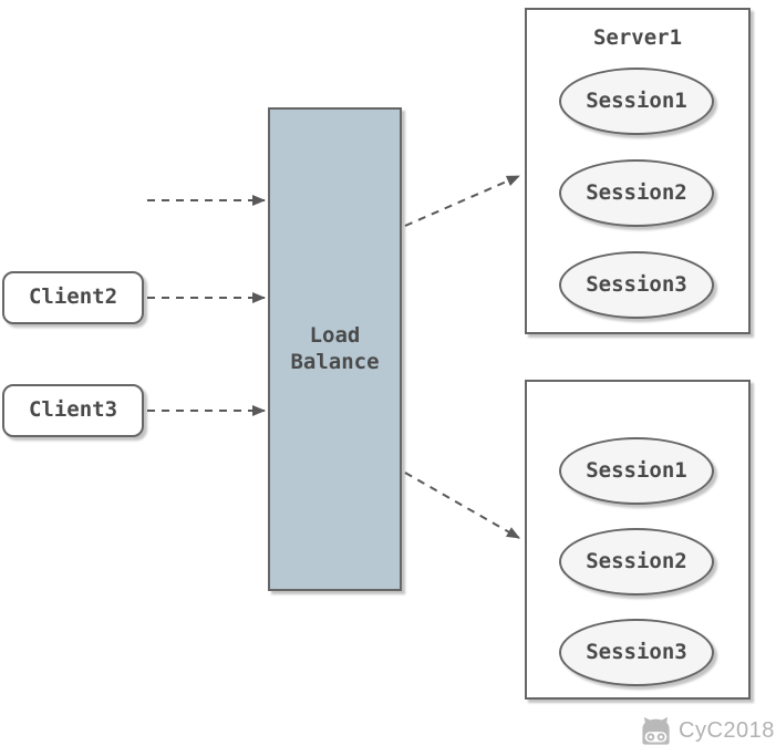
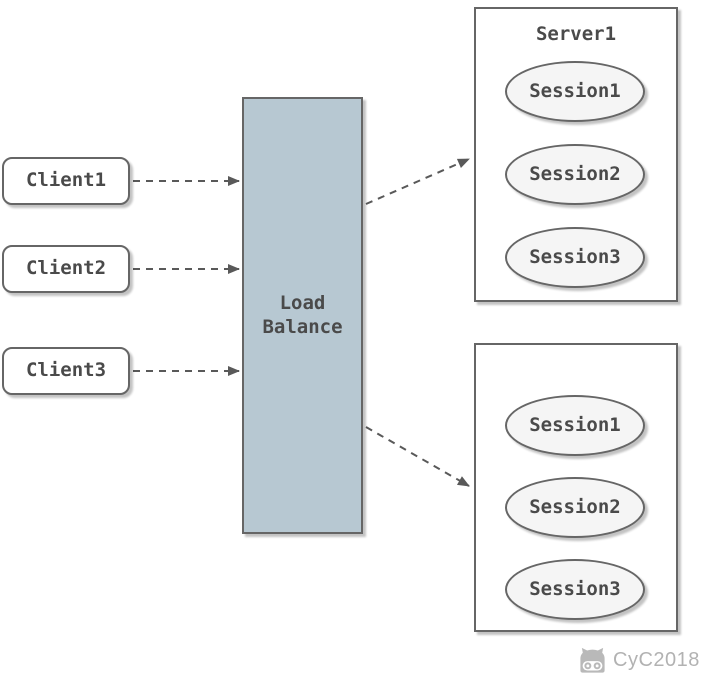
+ Client1
  Client2
  Client3
  Load
  Balance
  Server1
  Session1
  Session2
  Session3
  Session1
  Session2
  Session3
  CyC2018
